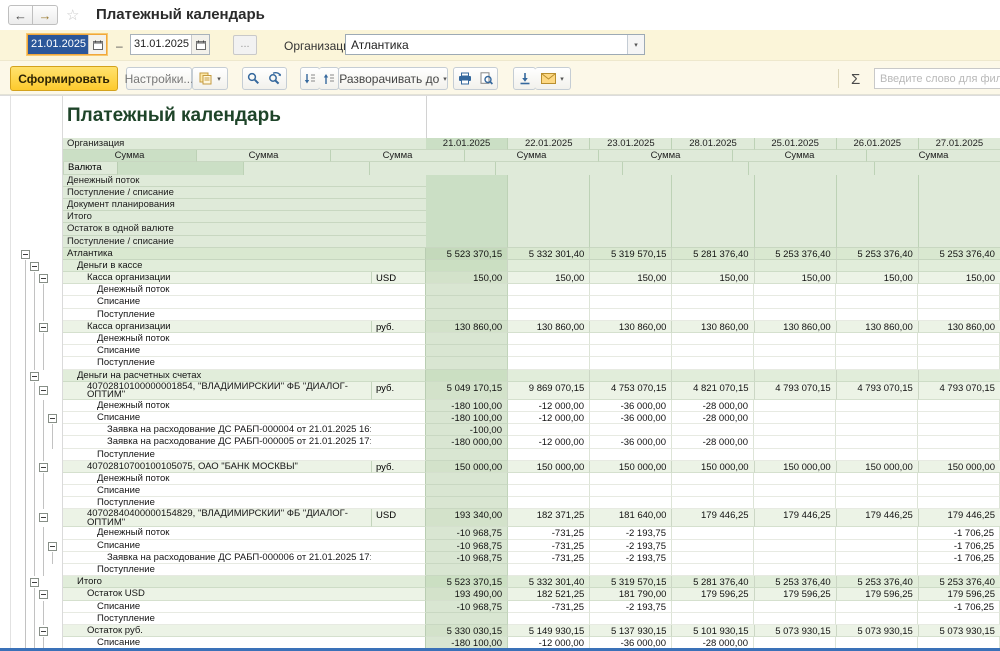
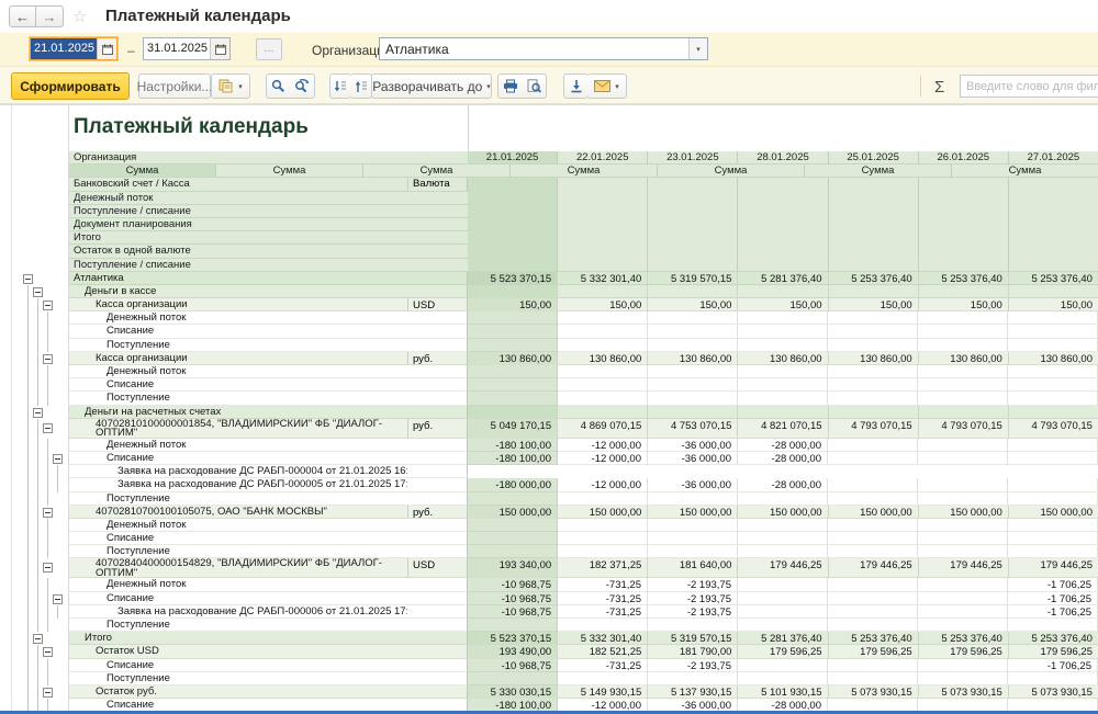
  ←
  →
  ☆
  Платежный календарь
  21.01.2025
  –
  31.01.2025
  ...
  Организац
  Атлантика
  Сформировать
  Настройки..
  Разворачивать до
  Σ
  Введите слово для фил
  Платежный календарь
  Организация
  21.01.2025
  22.01.2025
  23.01.2025
  28.01.2025
  25.01.2025
  26.01.2025
  27.01.2025
  Сумма
  Сумма
  Сумма
  Сумма
  Сумма
  Сумма
  Сумма
+ Банковский счет / Касса
  Валюта
  Денежный поток
  Поступление / списание
  Документ планирования
  Итого
  Остаток в одной валюте
  Поступление / списание
  Атлантика
  5 523 370,15
  5 332 301,40
  5 319 570,15
  5 281 376,40
  5 253 376,40
  5 253 376,40
  5 253 376,40
  Деньги в кассе
  Касса организации
  USD
  150,00
  150,00
  150,00
  150,00
  150,00
  150,00
  150,00
  Денежный поток
  Списание
  Поступление
  Касса организации
  руб.
  130 860,00
  130 860,00
  130 860,00
  130 860,00
  130 860,00
  130 860,00
  130 860,00
  Денежный поток
  Списание
  Поступление
  Деньги на расчетных счетах
  40702810100000001854, "ВЛАДИМИРСКИЙ" ФБ "ДИАЛОГ-ОПТИМ"
  руб.
  5 049 170,15
- 9 869 070,15
+ 4 869 070,15
  4 753 070,15
  4 821 070,15
  4 793 070,15
  4 793 070,15
  4 793 070,15
  Денежный поток
  -180 100,00
  -12 000,00
  -36 000,00
  -28 000,00
  Списание
  -180 100,00
  -12 000,00
  -36 000,00
  -28 000,00
  Заявка на расходование ДС РАБП-000004 от 21.01.2025 16
- -100,00
  Заявка на расходование ДС РАБП-000005 от 21.01.2025 17
  -180 000,00
  -12 000,00
  -36 000,00
  -28 000,00
  Поступление
  40702810700100105075, ОАО "БАНК МОСКВЫ"
  руб.
  150 000,00
  150 000,00
  150 000,00
  150 000,00
  150 000,00
  150 000,00
  150 000,00
  Денежный поток
  Списание
  Поступление
  40702840400000154829, "ВЛАДИМИРСКИЙ" ФБ "ДИАЛОГ-ОПТИМ"
  USD
  193 340,00
  182 371,25
  181 640,00
  179 446,25
  179 446,25
  179 446,25
  179 446,25
  Денежный поток
  -10 968,75
  -731,25
  -2 193,75
  -1 706,25
  Списание
  -10 968,75
  -731,25
  -2 193,75
  -1 706,25
  Заявка на расходование ДС РАБП-000006 от 21.01.2025 17
  -10 968,75
  -731,25
  -2 193,75
  -1 706,25
  Поступление
  Итого
  5 523 370,15
  5 332 301,40
  5 319 570,15
  5 281 376,40
  5 253 376,40
  5 253 376,40
  5 253 376,40
  Остаток USD
  193 490,00
  182 521,25
  181 790,00
  179 596,25
  179 596,25
  179 596,25
  179 596,25
  Списание
  -10 968,75
  -731,25
  -2 193,75
  -1 706,25
  Поступление
  Остаток руб.
  5 330 030,15
  5 149 930,15
  5 137 930,15
  5 101 930,15
  5 073 930,15
  5 073 930,15
  5 073 930,15
  Списание
  -180 100,00
  -12 000,00
  -36 000,00
  -28 000,00
